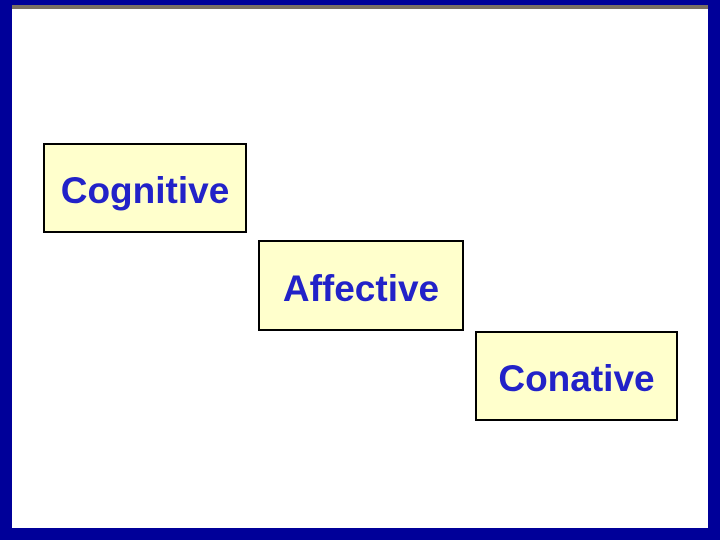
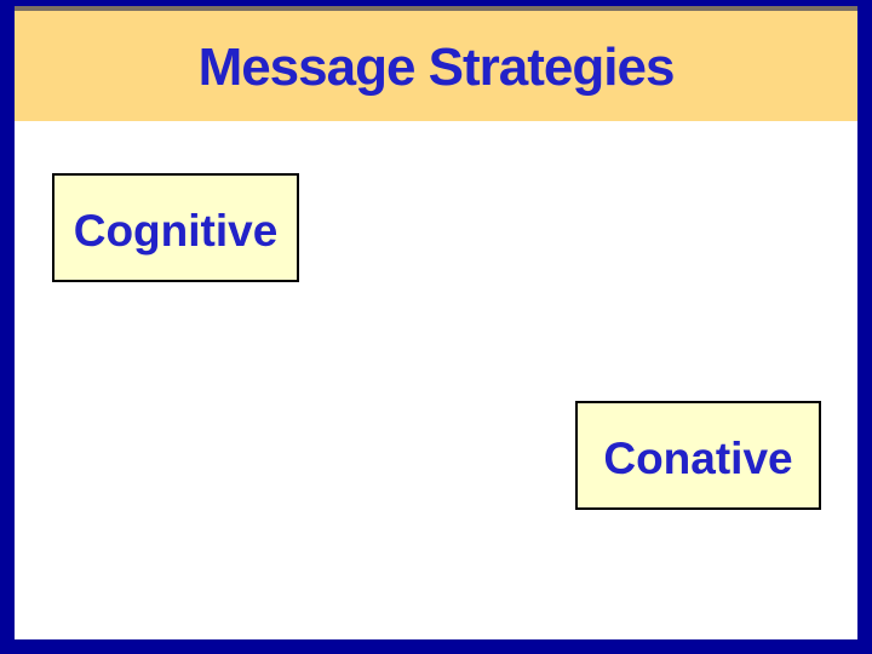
+ Message Strategies
  Cognitive
- Affective
  Conative
